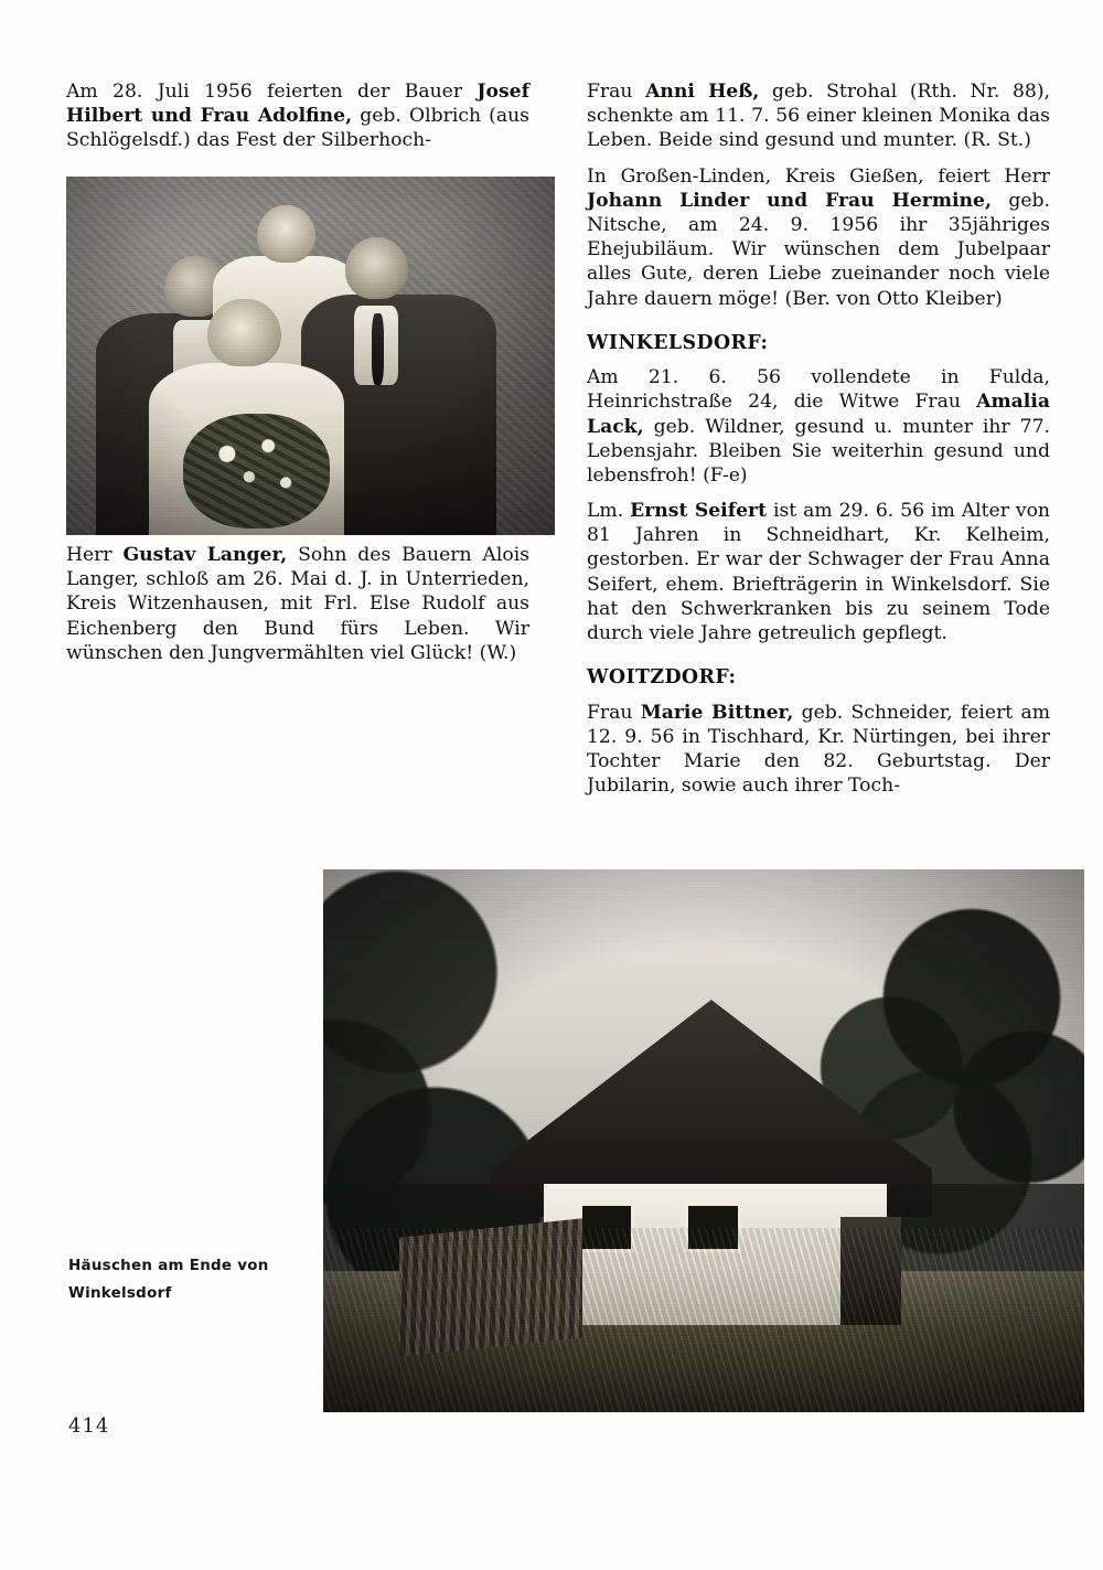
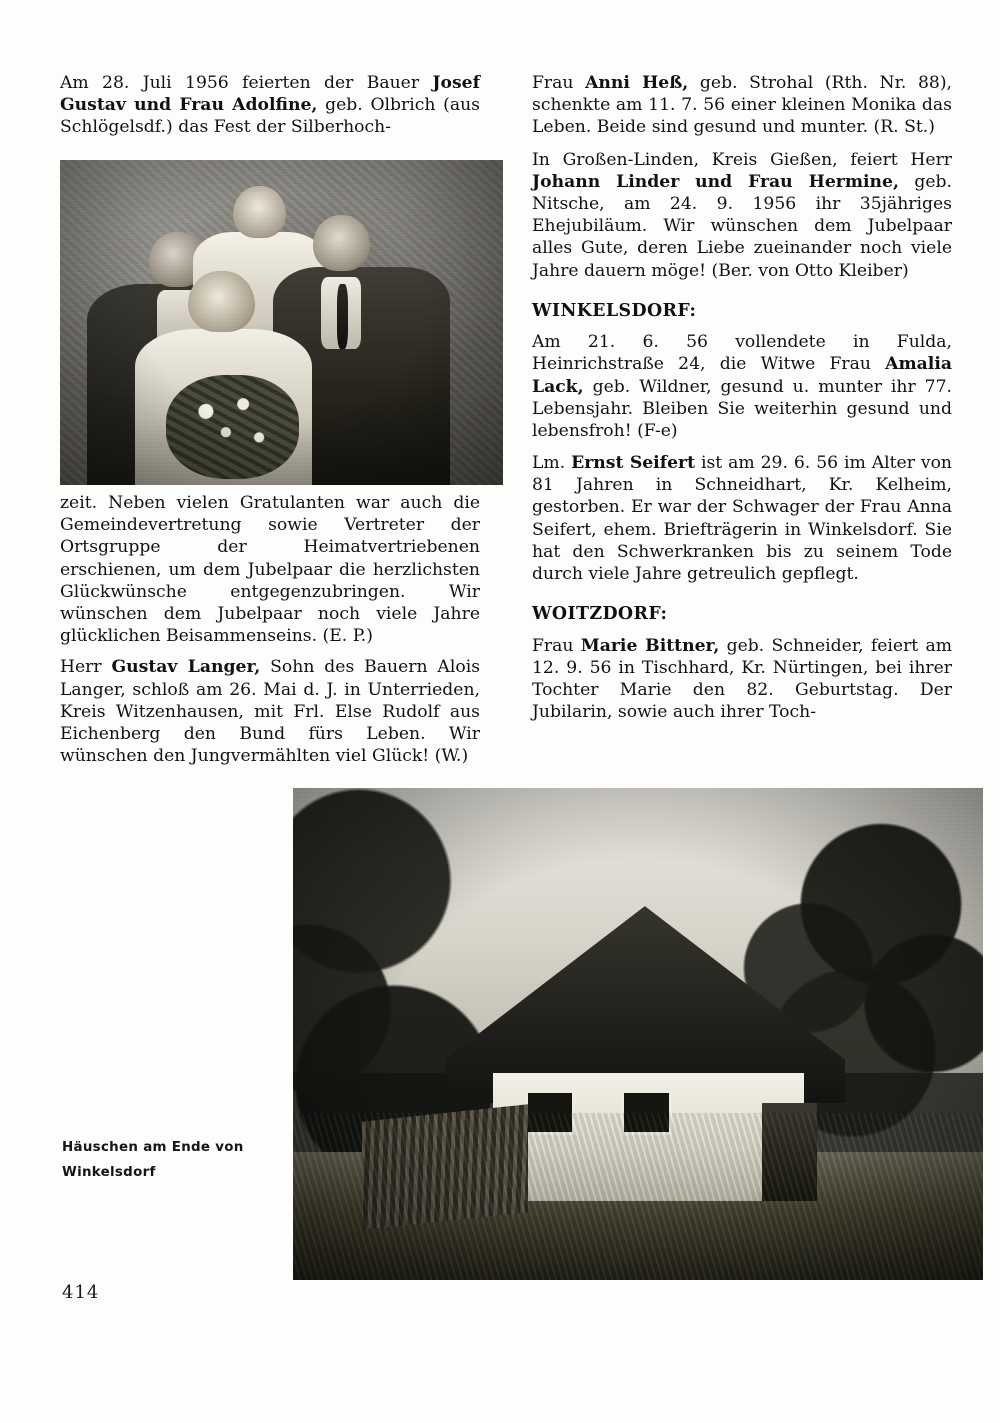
- Am 28. Juli 1956 feierten der Bauer Josef Hilbert und Frau Adolfine, geb. Olbrich (aus Schlögelsdf.) das Fest der Silberhoch-
+ Am 28. Juli 1956 feierten der Bauer Josef Gustav und Frau Adolfine, geb. Olbrich (aus Schlögelsdf.) das Fest der Silberhoch-
+ zeit. Neben vielen Gratulanten war auch die Gemeindevertretung sowie Vertreter der Ortsgruppe der Heimatvertriebenen erschienen, um dem Jubelpaar die herzlichsten Glückwünsche entgegenzubringen. Wir wünschen dem Jubelpaar noch viele Jahre glücklichen Beisammenseins. (E. P.)
  Herr Gustav Langer, Sohn des Bauern Alois Langer, schloß am 26. Mai d. J. in Unterrieden, Kreis Witzenhausen, mit Frl. Else Rudolf aus Eichenberg den Bund fürs Leben. Wir wünschen den Jungvermählten viel Glück! (W.)
  Frau Anni Heß, geb. Strohal (Rth. Nr. 88), schenkte am 11. 7. 56 einer kleinen Monika das Leben. Beide sind gesund und munter. (R. St.)
  In Großen-Linden, Kreis Gießen, feiert Herr Johann Linder und Frau Hermine, geb. Nitsche, am 24. 9. 1956 ihr 35jähriges Ehejubiläum. Wir wünschen dem Jubelpaar alles Gute, deren Liebe zueinander noch viele Jahre dauern möge! (Ber. von Otto Kleiber)
  WINKELSDORF:
  Am 21. 6. 56 vollendete in Fulda, Heinrichstraße 24, die Witwe Frau Amalia Lack, geb. Wildner, gesund u. munter ihr 77. Lebensjahr. Bleiben Sie weiterhin gesund und lebensfroh! (F-e)
  Lm. Ernst Seifert ist am 29. 6. 56 im Alter von 81 Jahren in Schneidhart, Kr. Kelheim, gestorben. Er war der Schwager der Frau Anna Seifert, ehem. Briefträgerin in Winkelsdorf. Sie hat den Schwerkranken bis zu seinem Tode durch viele Jahre getreulich gepflegt.
  WOITZDORF:
  Frau Marie Bittner, geb. Schneider, feiert am 12. 9. 56 in Tischhard, Kr. Nürtingen, bei ihrer Tochter Marie den 82. Geburtstag. Der Jubilarin, sowie auch ihrer Toch-
  Häuschen am Ende von
  Winkelsdorf
  414
